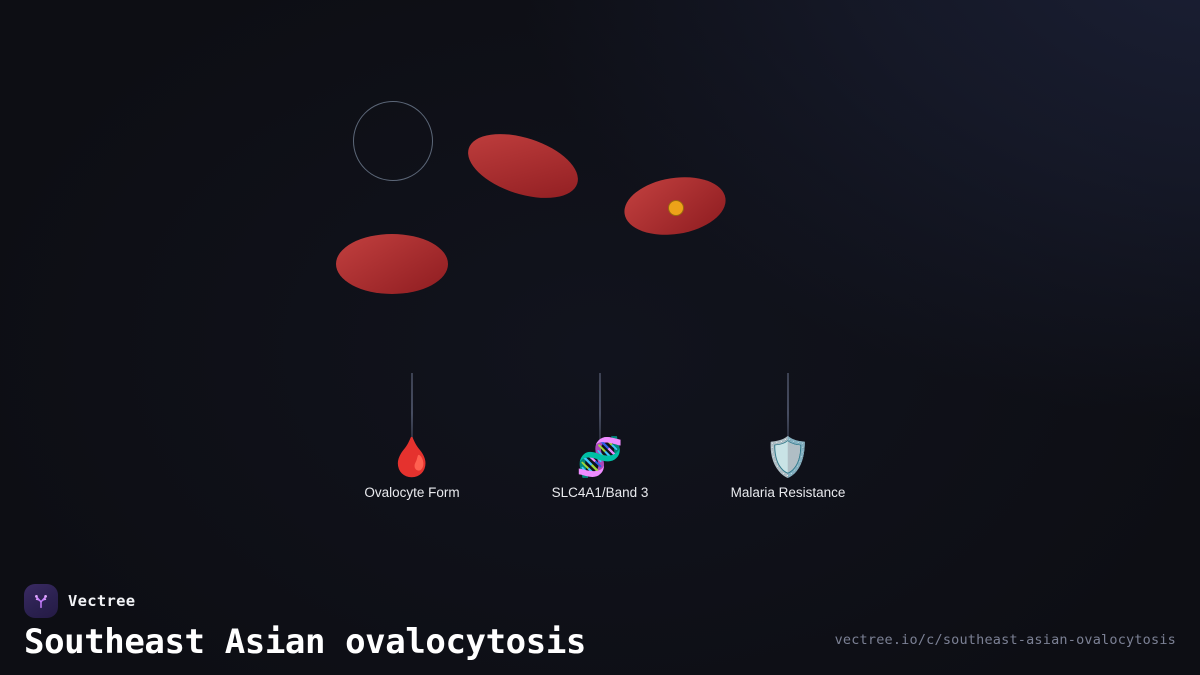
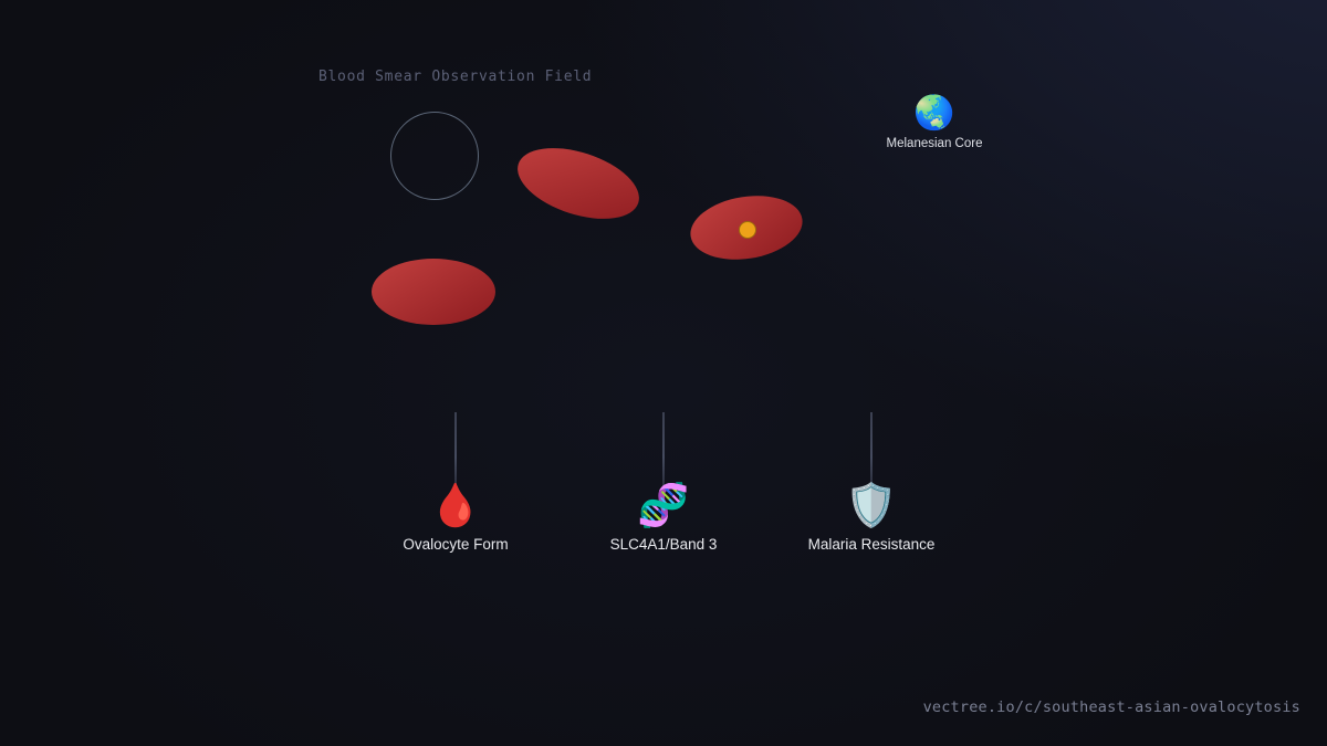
+ Blood Smear Observation Field
+ 🌏
+ Melanesian Core
  🩸
  Ovalocyte Form
  🧬
  SLC4A1/Band 3
  🛡️
  Malaria Resistance
- Vectree
- Southeast Asian ovalocytosis
  vectree.io/c/southeast-asian-ovalocytosis
